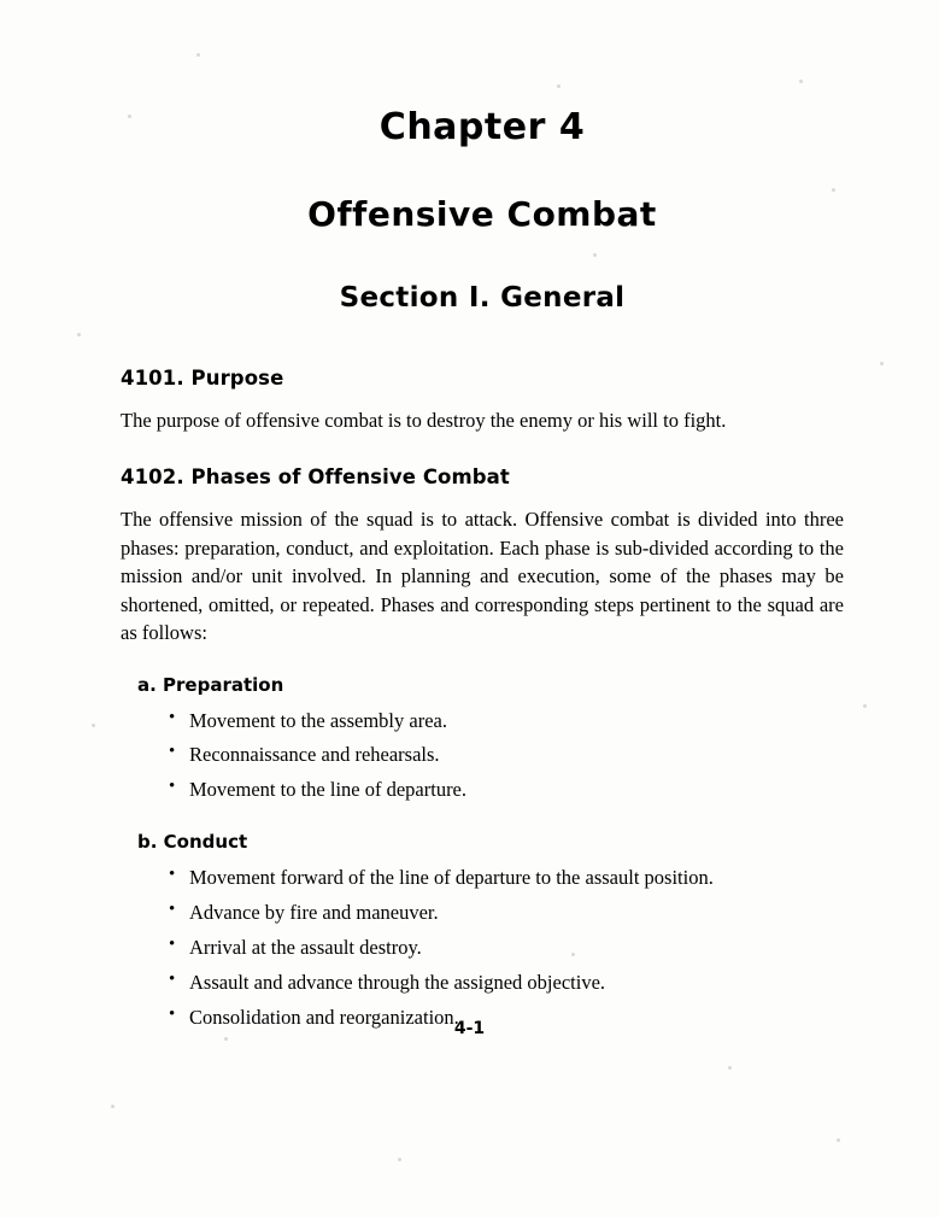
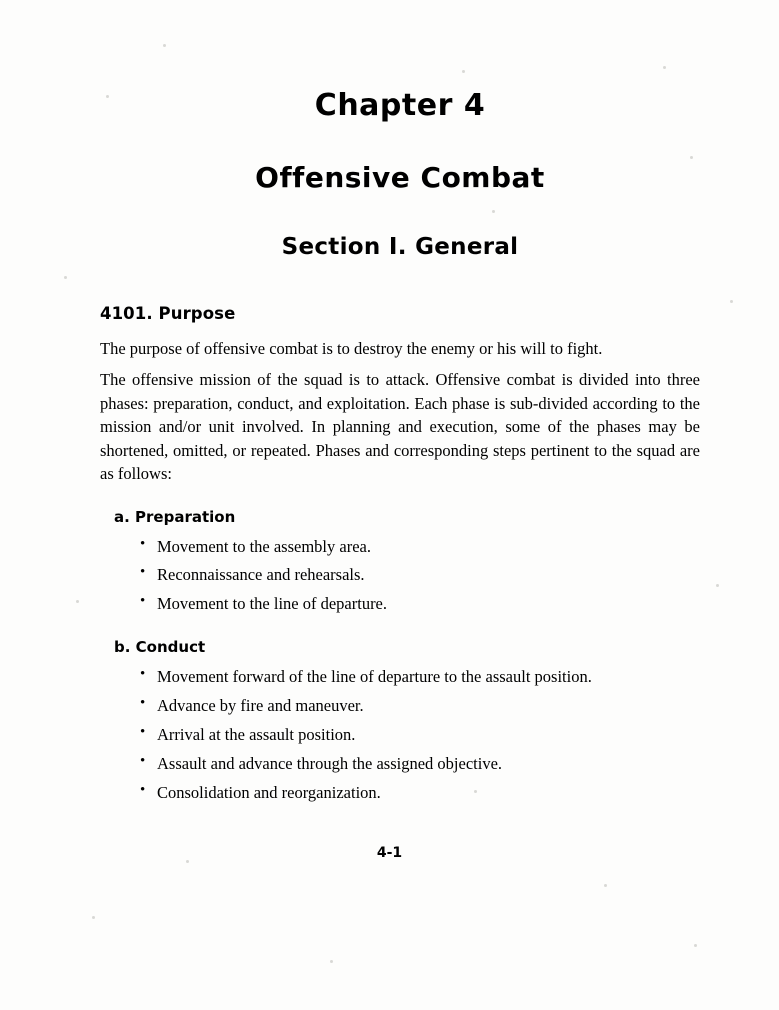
  Chapter 4
  Offensive Combat
  Section I. General
  4101. Purpose
  The purpose of offensive combat is to destroy the enemy or his will to fight.
- 4102. Phases of Offensive Combat
  The offensive mission of the squad is to attack. Offensive combat is divided into three phases: preparation, conduct, and exploitation. Each phase is sub-divided according to the mission and/or unit involved. In planning and execution, some of the phases may be shortened, omitted, or repeated. Phases and corresponding steps pertinent to the squad are as follows:
  a. Preparation
  Movement to the assembly area.
  Reconnaissance and rehearsals.
  Movement to the line of departure.
  b. Conduct
  Movement forward of the line of departure to the assault position.
  Advance by fire and maneuver.
- Arrival at the assault destroy.
+ Arrival at the assault position.
  Assault and advance through the assigned objective.
  Consolidation and reorganization.
  4-1
